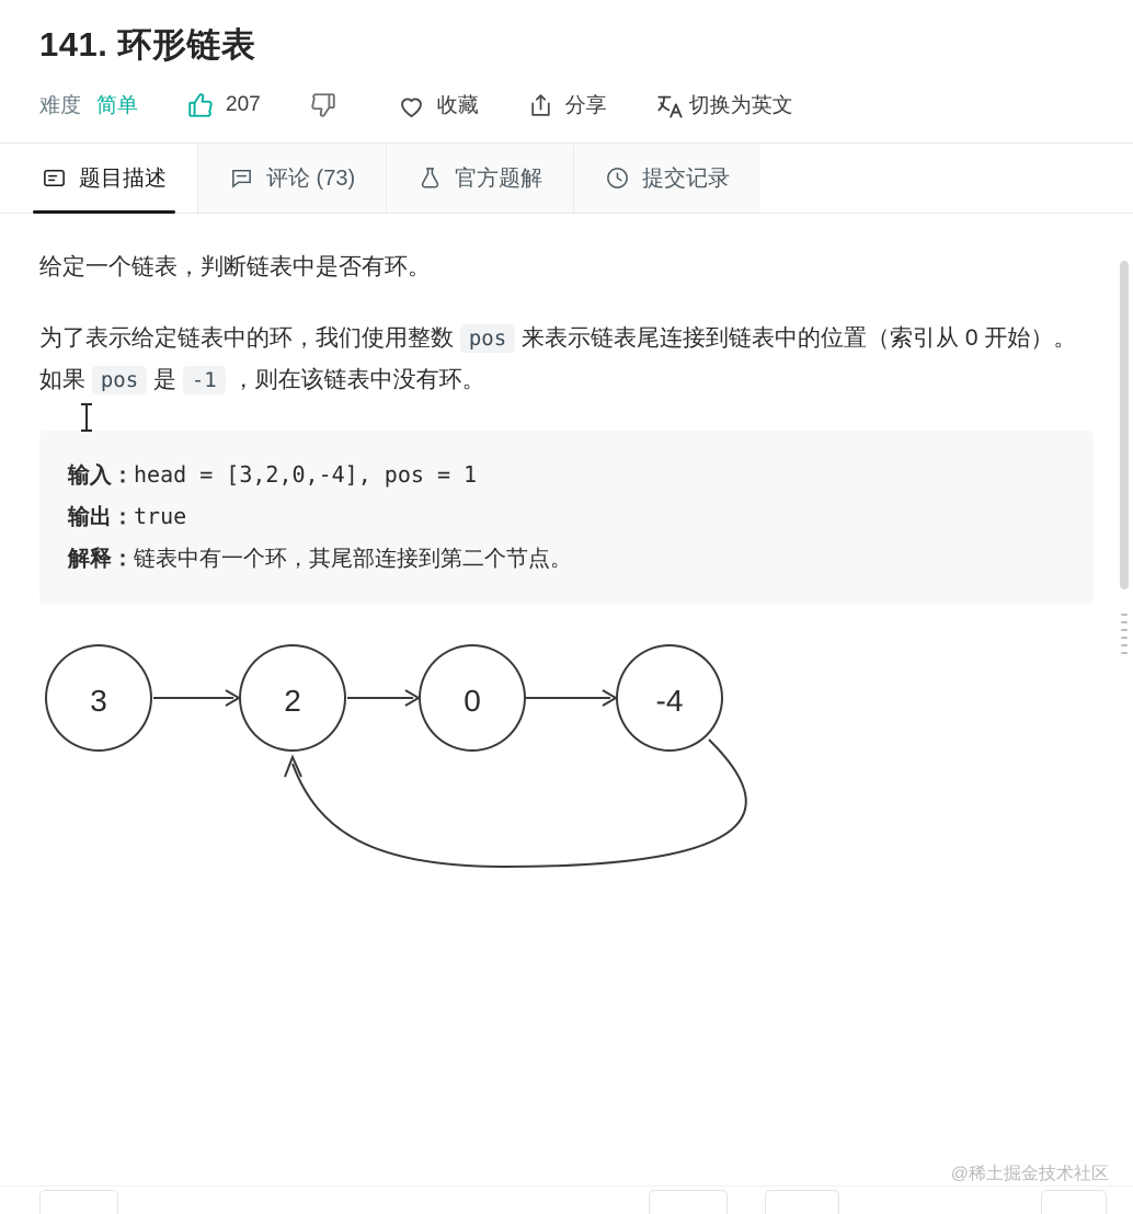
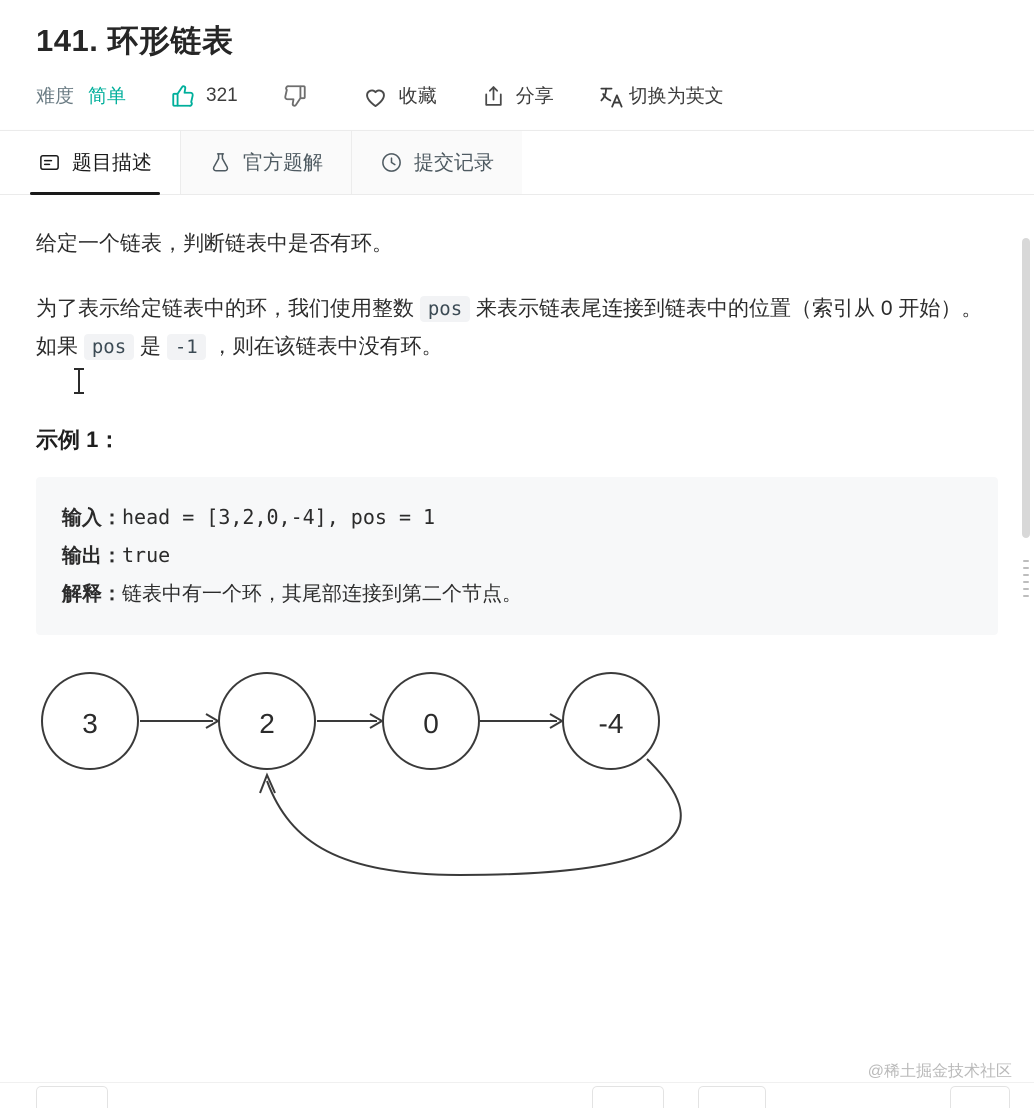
  141. 环形链表
  难度
  简单
- 207
+ 321
  收藏
  分享
  切换为英文
  题目描述
- 评论 (73)
  官方题解
  提交记录
  给定一个链表，判断链表中是否有环。
  为了表示给定链表中的环，我们使用整数 pos 来表示链表尾连接到链表中的位置（索引从 0 开始）。 如果 pos 是 -1 ，则在该链表中没有环。
+ 示例 1：
  输入：head = [3,2,0,-4], pos = 1 输出：true 解释：链表中有一个环，其尾部连接到第二个节点。
  3
  2
  0
  -4
  @稀土掘金技术社区
